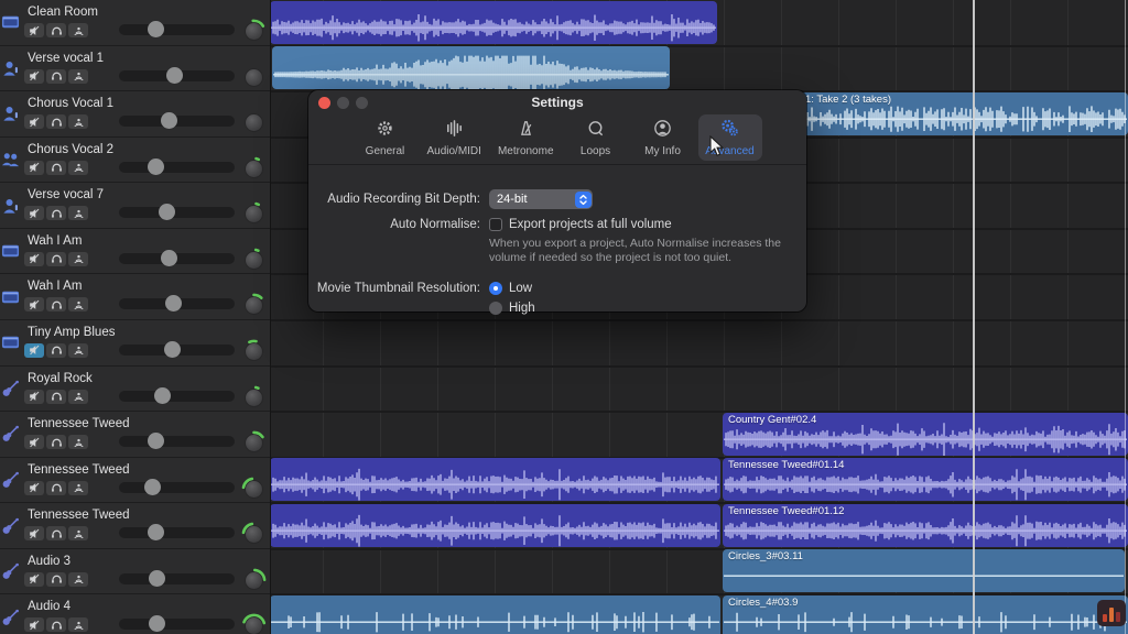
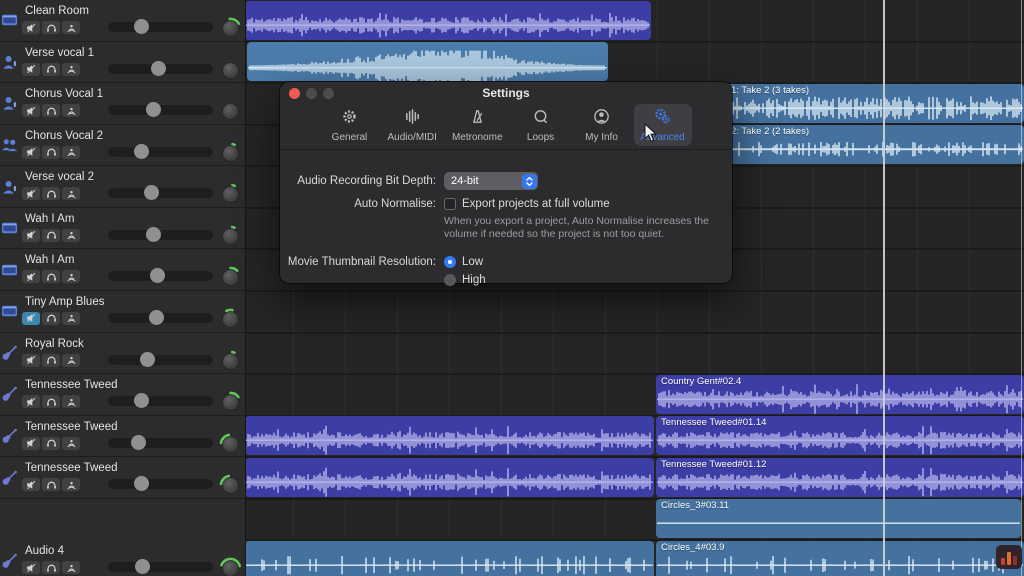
  1: Take 2 (3 takes)
+ 2: Take 2 (2 takes)
  Country Gent#02.4
  Tennessee Tweed#01.14
  Tennessee Tweed#01.12
  Circles_3#03.11
  Circles_4#03.9
  Clean Room
  Verse vocal 1
  Chorus Vocal 1
  Chorus Vocal 2
- Verse vocal 7
+ Verse vocal 2
  Wah I Am
  Wah I Am
  Tiny Amp Blues
  Royal Rock
  Tennessee Tweed
  Tennessee Tweed
  Tennessee Tweed
- Audio 3
  Audio 4
  Settings
  General
  Audio/MIDI
  Metronome
  Loops
  My Info
  Avanced
  Audio Recording Bit Depth:
  24-bit
  Auto Normalise:
  Export projects at full volume
  When you export a project, Auto Normalise increases the volume if needed so the project is not too quiet.
  Movie Thumbnail Resolution:
  Low
  High
